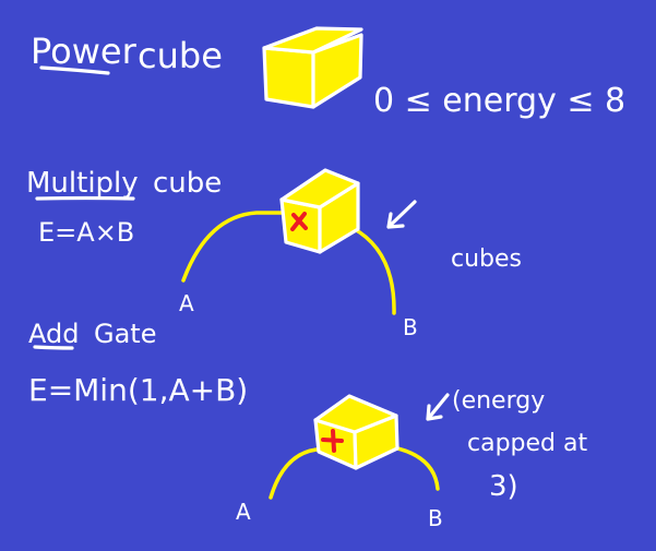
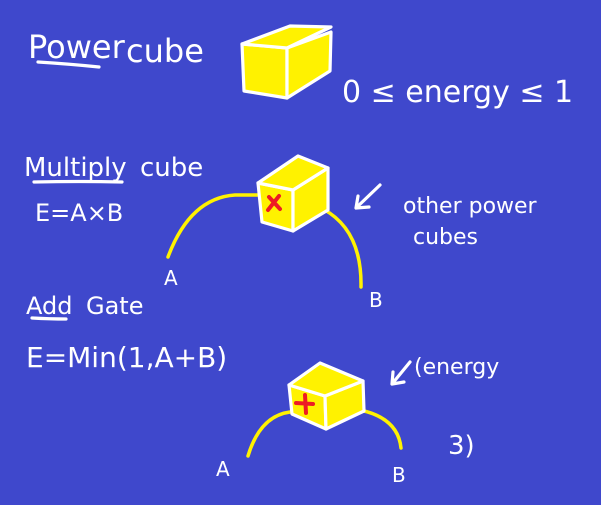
  Power
  cube
- 0 ≤ energy ≤ 8
+ 0 ≤ energy ≤ 1
  Multiply
  cube
  E=A×B
  A
  B
+ other power
  cubes
  Add
  Gate
  E=Min(1,A+B)
  A
  B
  (energy
- capped at
  3)
